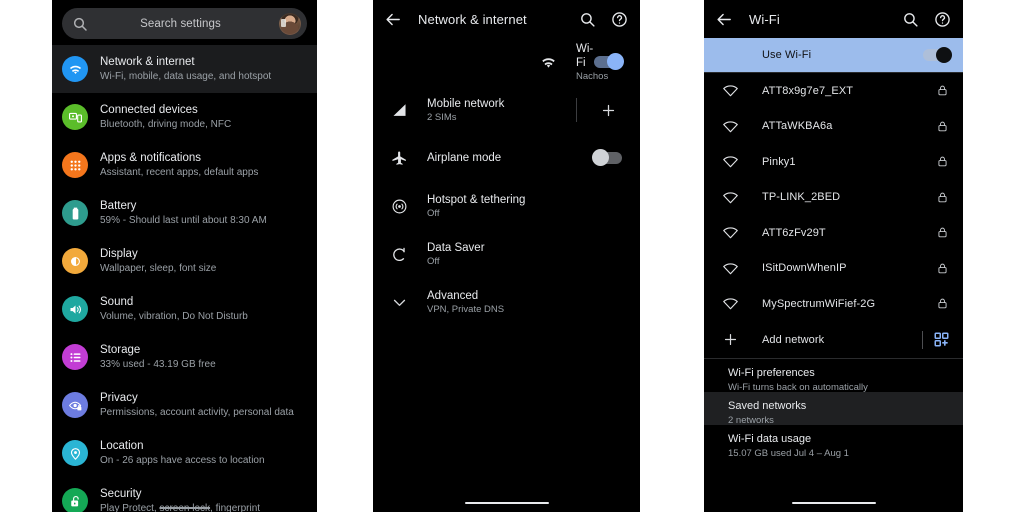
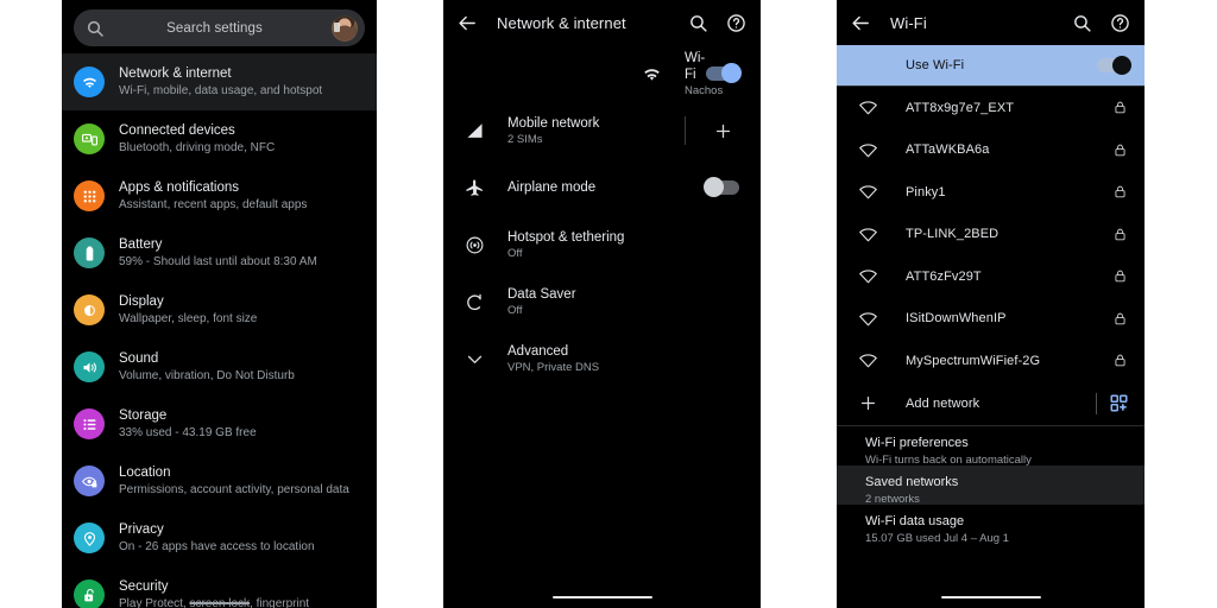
  Search settings
  Network & internet
  Wi-Fi, mobile, data usage, and hotspot
  Connected devices
  Bluetooth, driving mode, NFC
  Apps & notifications
  Assistant, recent apps, default apps
  Battery
  59% - Should last until about 8:30 AM
  Display
  Wallpaper, sleep, font size
  Sound
  Volume, vibration, Do Not Disturb
  Storage
  33% used - 43.19 GB free
- Privacy
+ Location
  Permissions, account activity, personal data
- Location
+ Privacy
  On - 26 apps have access to location
  Security
  Play Protect, screen lock, fingerprint
  Network & internet
  Nachos
  Mobile network
  2 SIMs
  Airplane mode
  Hotspot & tethering
  Off
  Data Saver
  Off
  Advanced
  VPN, Private DNS
  Wi-Fi
  Use Wi-Fi
  ATT8x9g7e7_EXT
  ATTaWKBA6a
  Pinky1
  TP-LINK_2BED
  ATT6zFv29T
  ISitDownWhenIP
  MySpectrumWiFief-2G
  Add network
  Wi-Fi preferences
  Wi-Fi turns back on automatically
  Saved networks
  2 networks
  Wi-Fi data usage
  15.07 GB used Jul 4 – Aug 1
